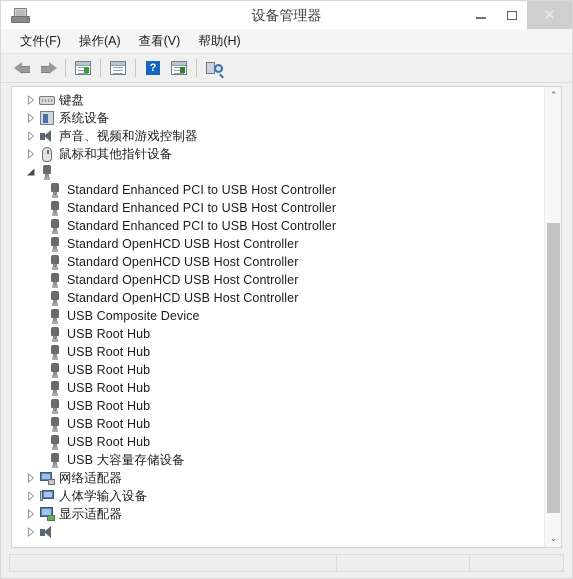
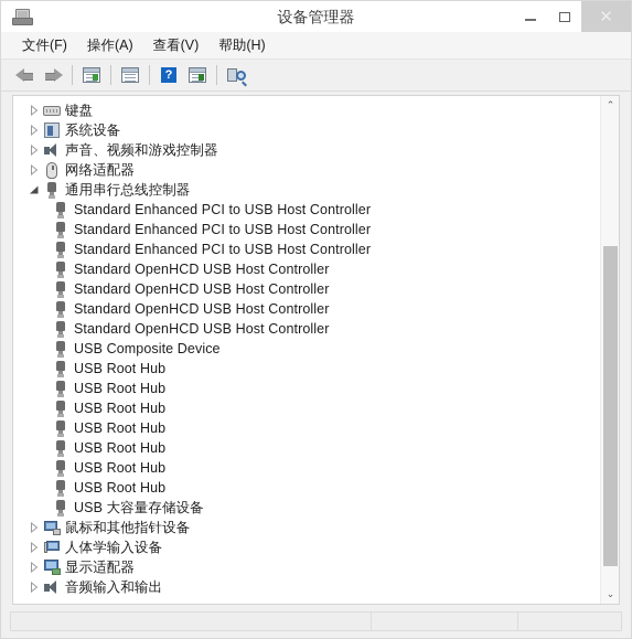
  设备管理器
  ✕
  文件(F)
  操作(A)
  查看(V)
  帮助(H)
  ?
  键盘
  系统设备
  声音、视频和游戏控制器
- 鼠标和其他指针设备
+ 网络适配器
+ 通用串行总线控制器
  Standard Enhanced PCI to USB Host Controller
  Standard Enhanced PCI to USB Host Controller
  Standard Enhanced PCI to USB Host Controller
  Standard OpenHCD USB Host Controller
  Standard OpenHCD USB Host Controller
  Standard OpenHCD USB Host Controller
  Standard OpenHCD USB Host Controller
  USB Composite Device
  USB Root Hub
  USB Root Hub
  USB Root Hub
  USB Root Hub
  USB Root Hub
  USB Root Hub
  USB Root Hub
  USB 大容量存储设备
- 网络适配器
+ 鼠标和其他指针设备
  人体学输入设备
  显示适配器
+ 音频输入和输出
  ⌃
  ⌄
